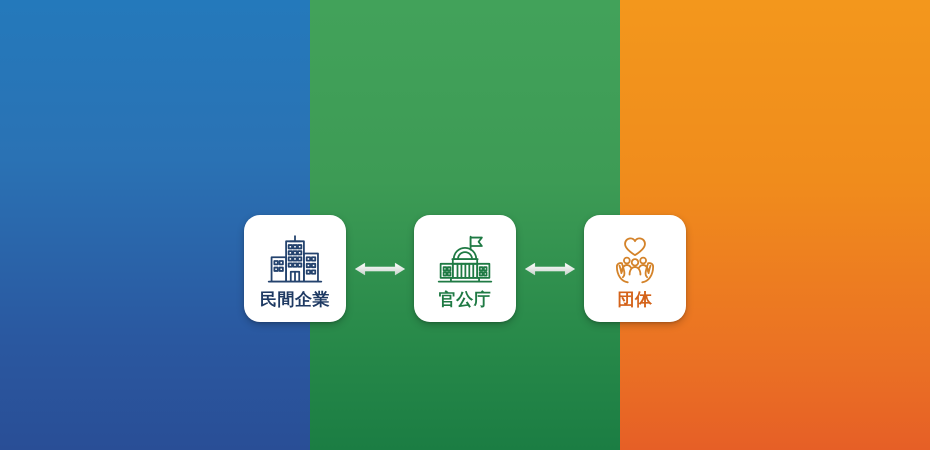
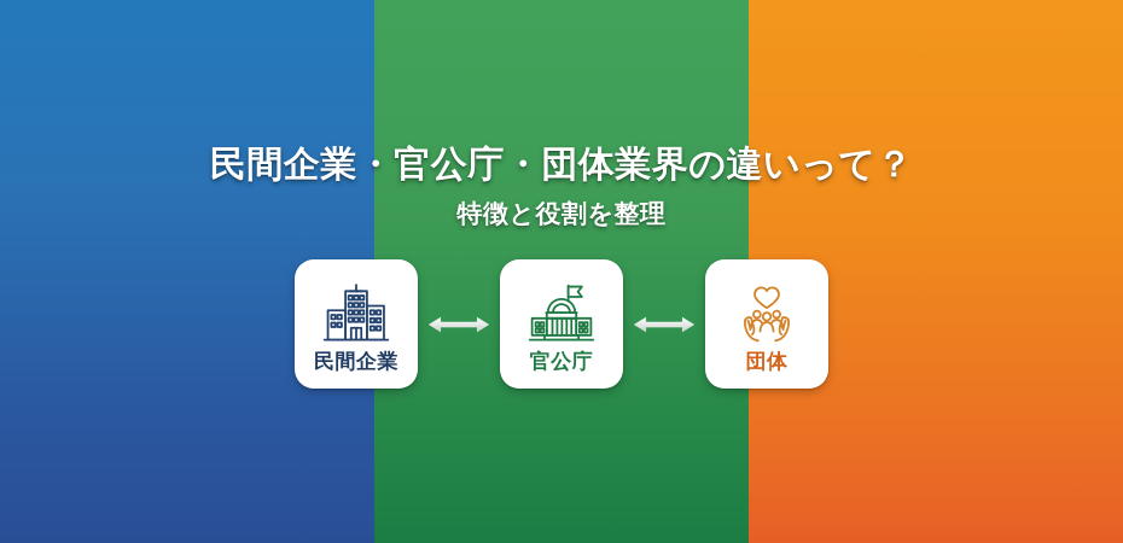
+ 民間企業・官公庁・団体業界の違いって？
+ 特徴と役割を整理
  民間企業
  官公庁
  団体
